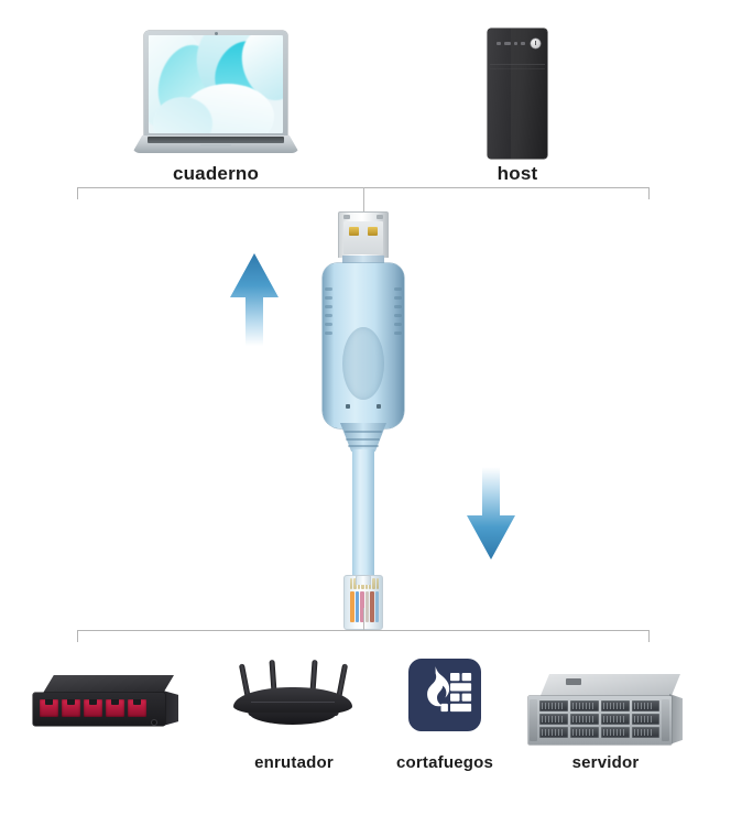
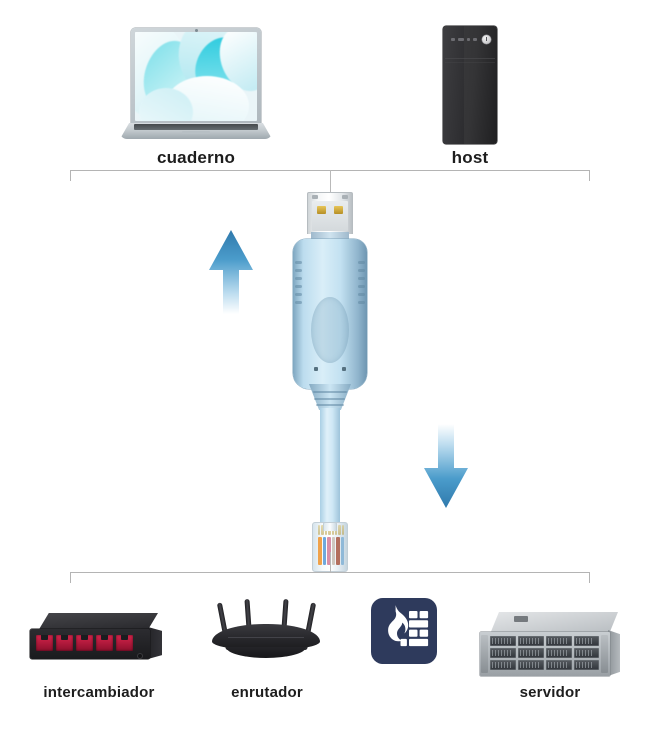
  cuaderno
  host
+ intercambiador
  enrutador
- cortafuegos
  servidor
